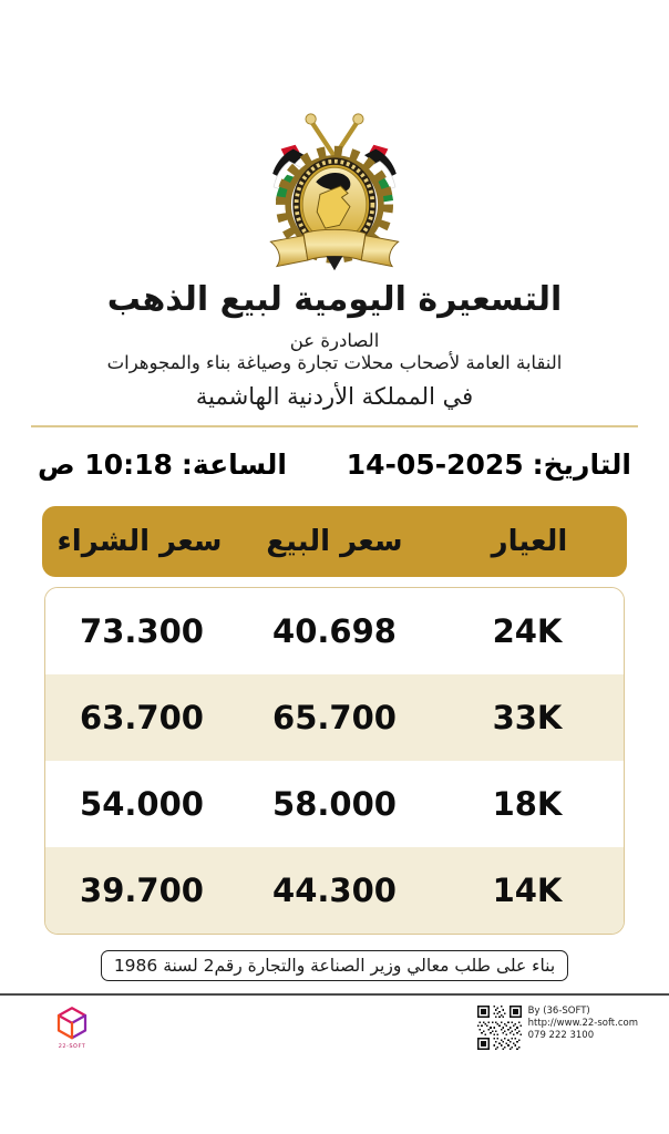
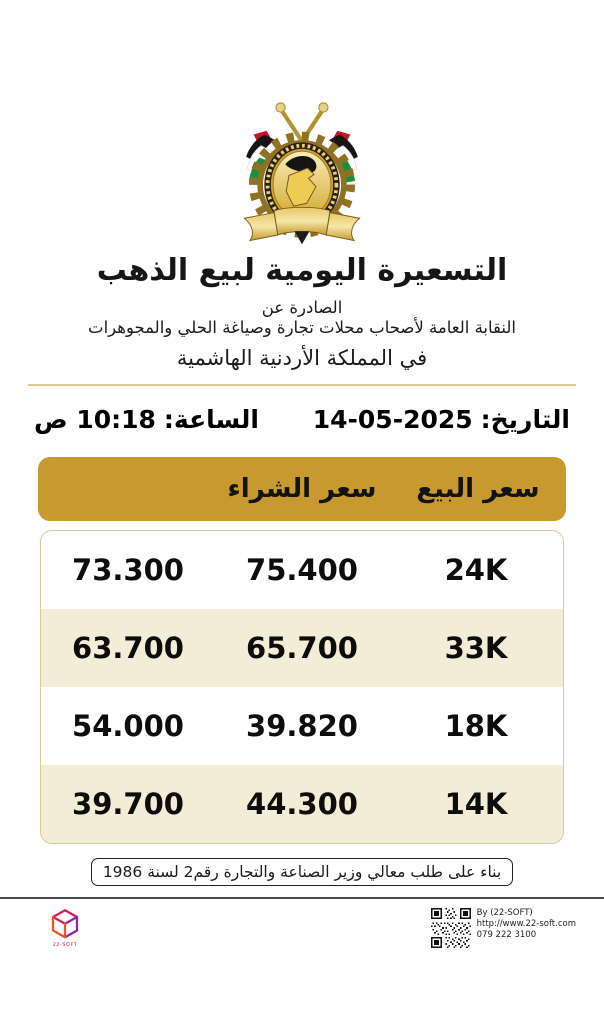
  التسعيرة اليومية لبيع الذهب
  الصادرة عن
- النقابة العامة لأصحاب محلات تجارة وصياغة بناء والمجوهرات
+ النقابة العامة لأصحاب محلات تجارة وصياغة الحلي والمجوهرات
  في المملكة الأردنية الهاشمية
  التاريخ:
  14-05-2025
  الساعة:
  10:18 ص
- العيار
  سعر البيع
  سعر الشراء
  24K
- 40.698
+ 75.400
  73.300
  33K
  65.700
  63.700
  18K
- 58.000
+ 39.820
  54.000
  14K
  44.300
  39.700
  بناء على طلب معالي وزير الصناعة والتجارة رقم2 لسنة 1986
- By (36-SOFT)
+ By (22-SOFT)
  http://www.22-soft.com
  079 222 3100
